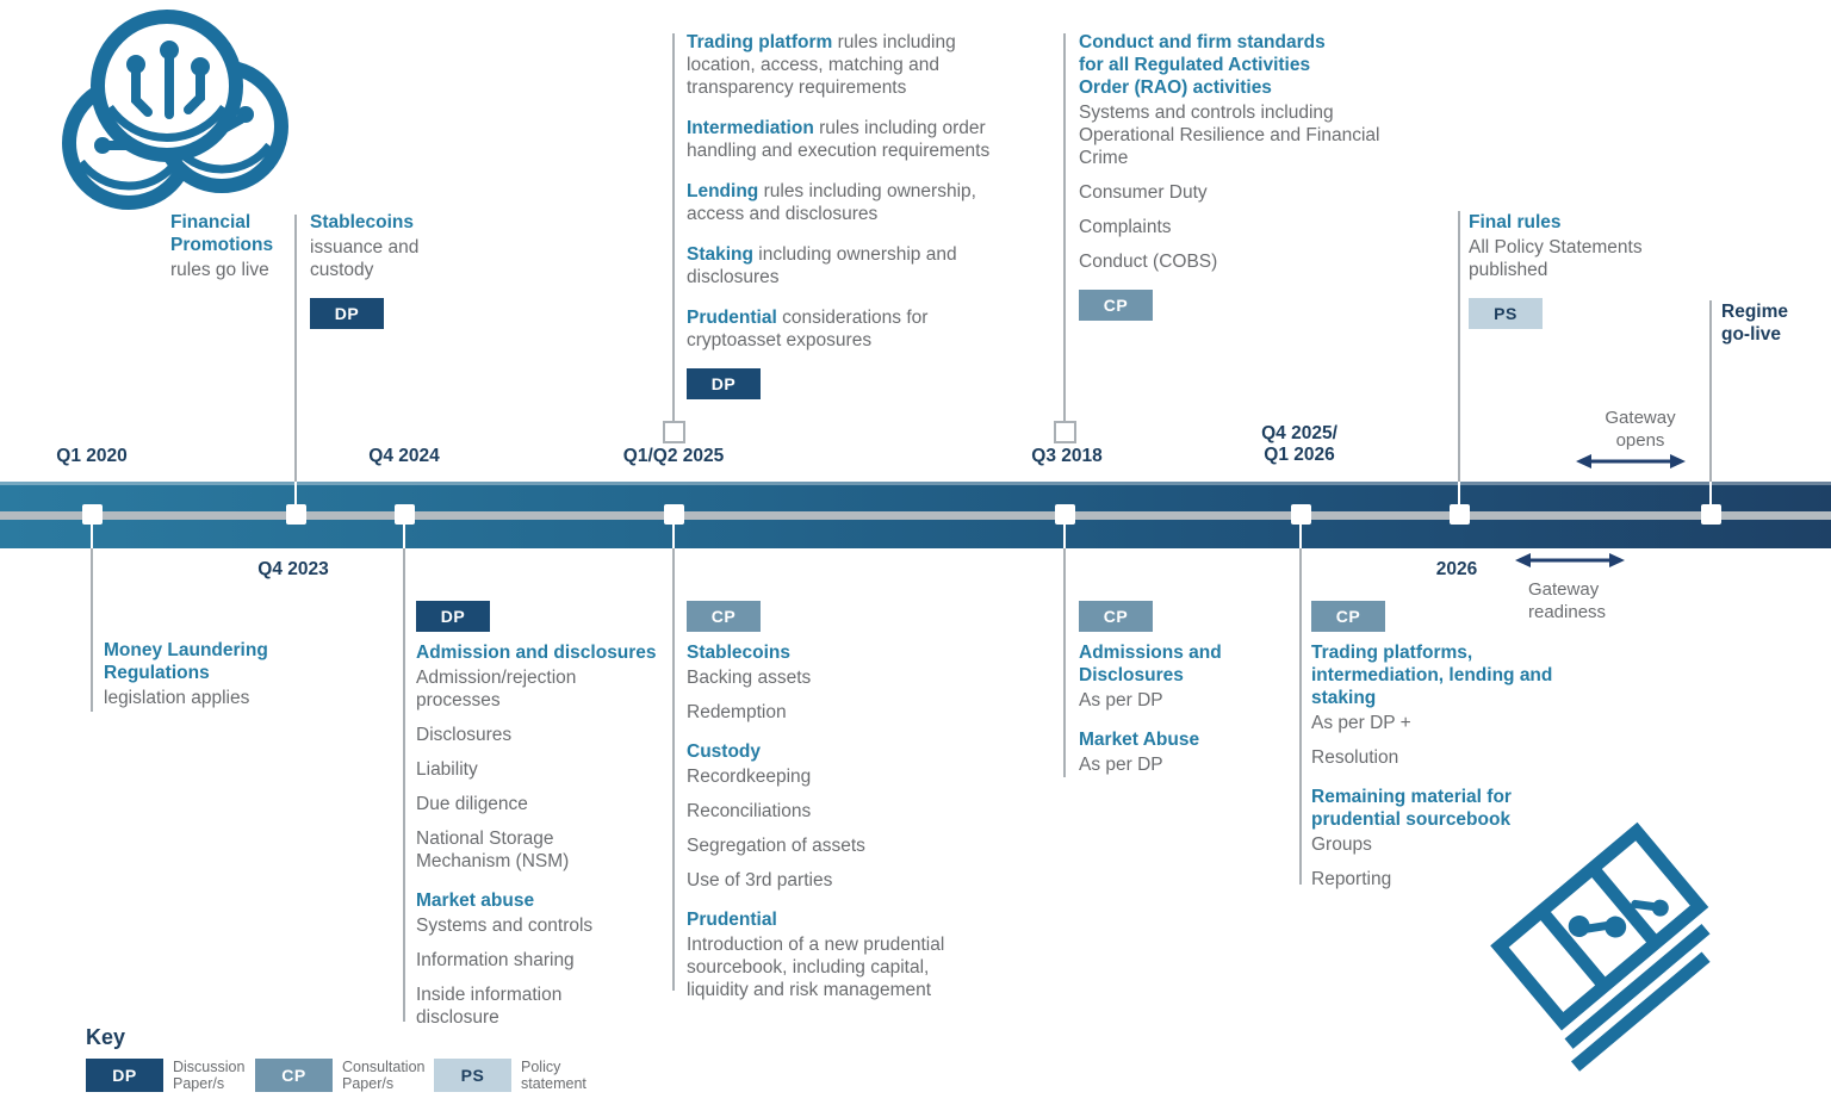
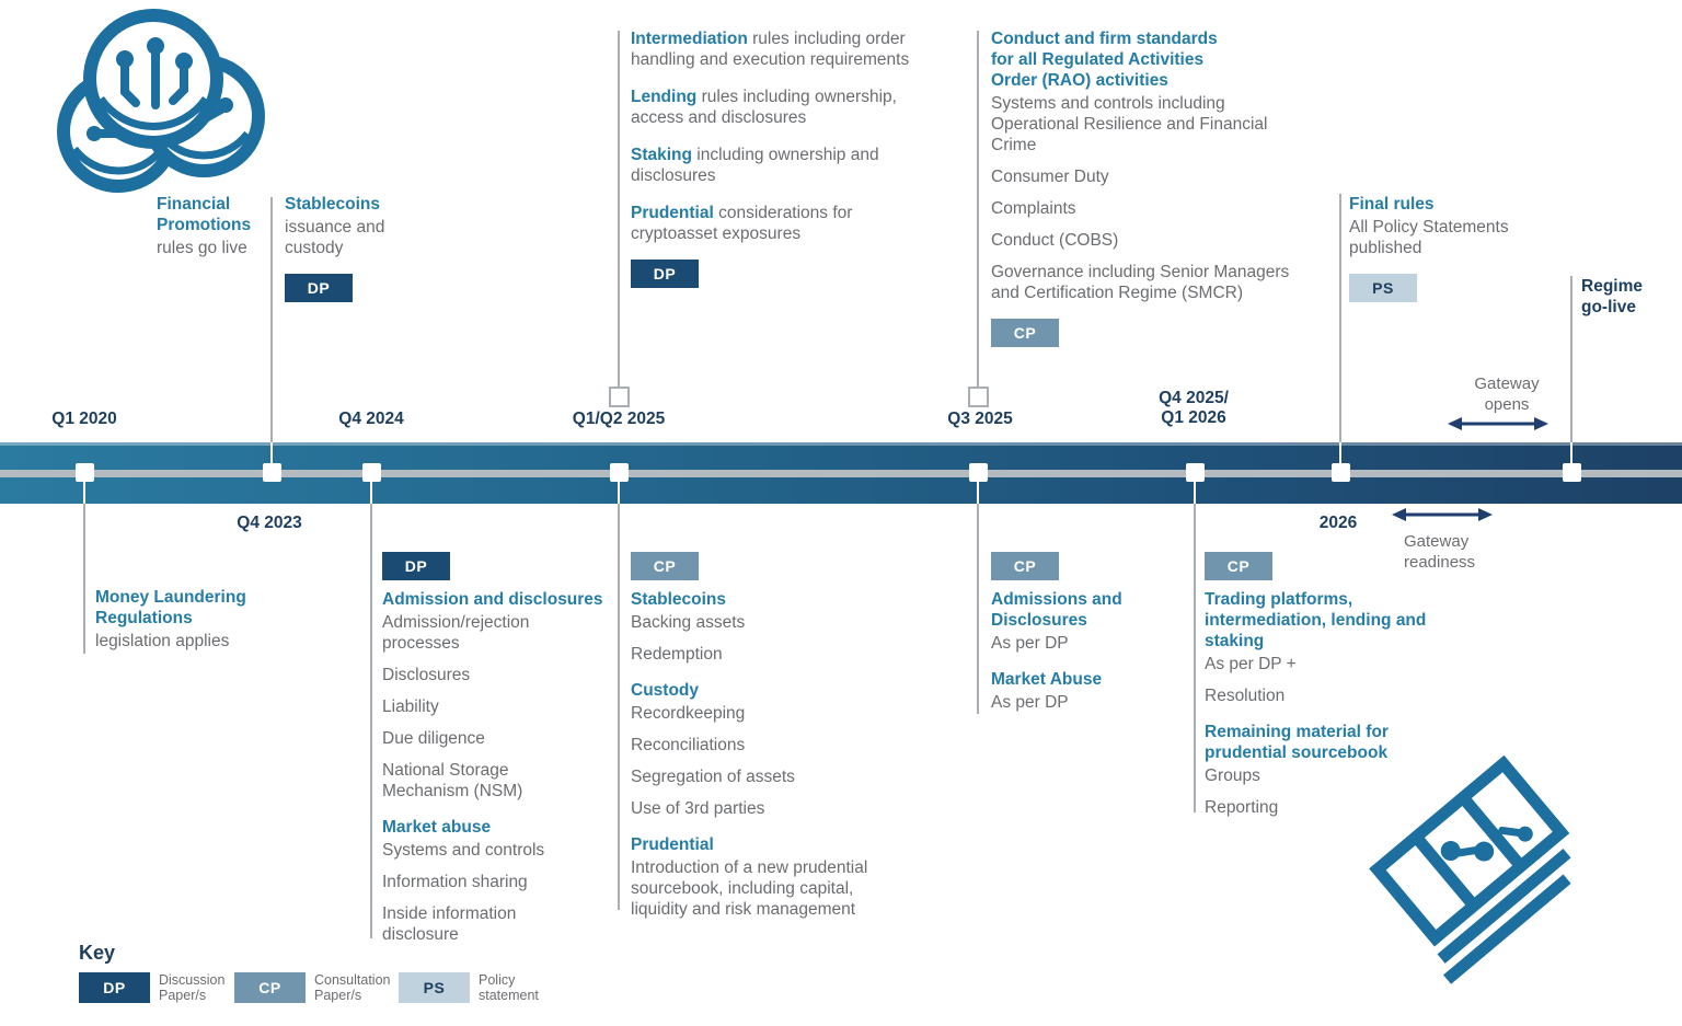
  Q1 2020
  Q4 2024
  Q1/Q2 2025
- Q3 2018
+ Q3 2025
  Q4 2025/
  Q1 2026
  Q4 2023
  2026
  Gateway
  opens
  Gateway
  readiness
  Financial
  Promotions
  rules go live
  Stablecoins
  issuance and
  custody
  DP
- Trading platform rules including
- location, access, matching and
- transparency requirements
  Intermediation rules including order
  handling and execution requirements
  Lending rules including ownership,
  access and disclosures
  Staking including ownership and
  disclosures
  Prudential considerations for
  cryptoasset exposures
  DP
  Conduct and firm standards
  for all Regulated Activities
  Order (RAO) activities
  Systems and controls including
  Operational Resilience and Financial
  Crime
  Consumer Duty
  Complaints
  Conduct (COBS)
+ Governance including Senior Managers
+ and Certification Regime (SMCR)
  CP
  Final rules
  All Policy Statements
  published
  PS
  Regime
  go-live
  Money Laundering
  Regulations
  legislation applies
  DP
  Admission and disclosures
  Admission/rejection
  processes
  Disclosures
  Liability
  Due diligence
  National Storage
  Mechanism (NSM)
  Market abuse
  Systems and controls
  Information sharing
  Inside information
  disclosure
  CP
  Stablecoins
  Backing assets
  Redemption
  Custody
  Recordkeeping
  Reconciliations
  Segregation of assets
  Use of 3rd parties
  Prudential
  Introduction of a new prudential
  sourcebook, including capital,
  liquidity and risk management
  CP
  Admissions and
  Disclosures
  As per DP
  Market Abuse
  As per DP
  CP
  Trading platforms,
  intermediation, lending and
  staking
  As per DP +
  Resolution
  Remaining material for
  prudential sourcebook
  Groups
  Reporting
  Key
  DP
  Discussion
  Paper/s
  CP
  Consultation
  Paper/s
  PS
  Policy
  statement
